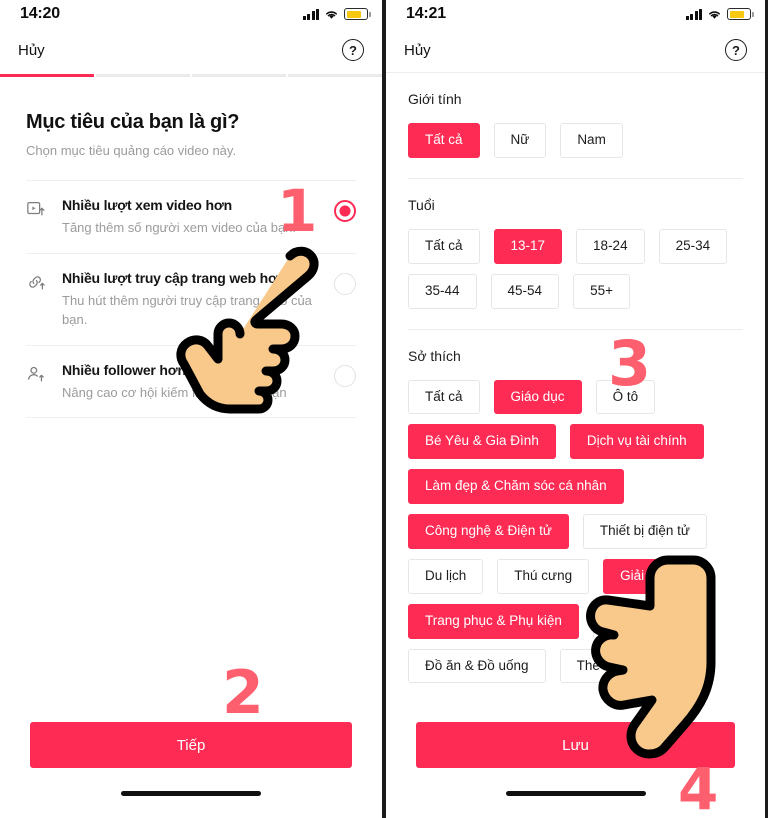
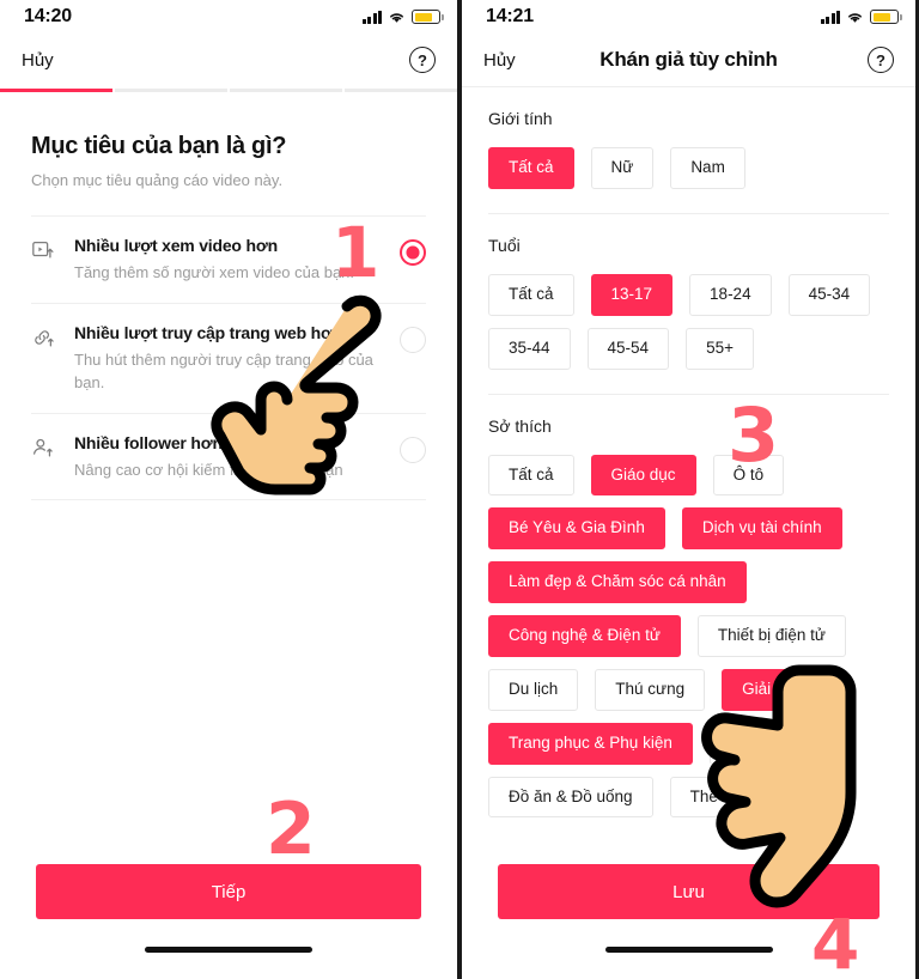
  14:20
  Hủy
  ?
  Mục tiêu của bạn là gì?
  Chọn mục tiêu quảng cáo video này.
  Nhiều lượt xem video hơn
  Tăng thêm số người xem video của bạn.
  Nhiều lượt truy cập trang web hơ
  Thu hút thêm người truy cập trang của bạn.
  Nhiều follower hơn
  Tiếp
  2
  1
  14:21
  Hủy
+ Khán giả tùy chỉnh
  ?
  Giới tính
  Tất cả
  Nữ
  Nam
  Tuổi
  Tất cả
  13-17
  18-24
- 25-34
+ 45-34
  35-44
  45-54
  55+
  Sở thích
  Tất cả
  Giáo dục
  Ô tô
  Bé Yêu & Gia Đình
  Dịch vụ tài chính
  Làm đẹp & Chăm sóc cá nhân
  Công nghệ & Điện tử
  Thiết bị điện tử
  Du lịch
  Thú cưng
  Trang phục & Phụ kiện
  Đồ ăn & Đồ uống
  Lưu
  3
  4
